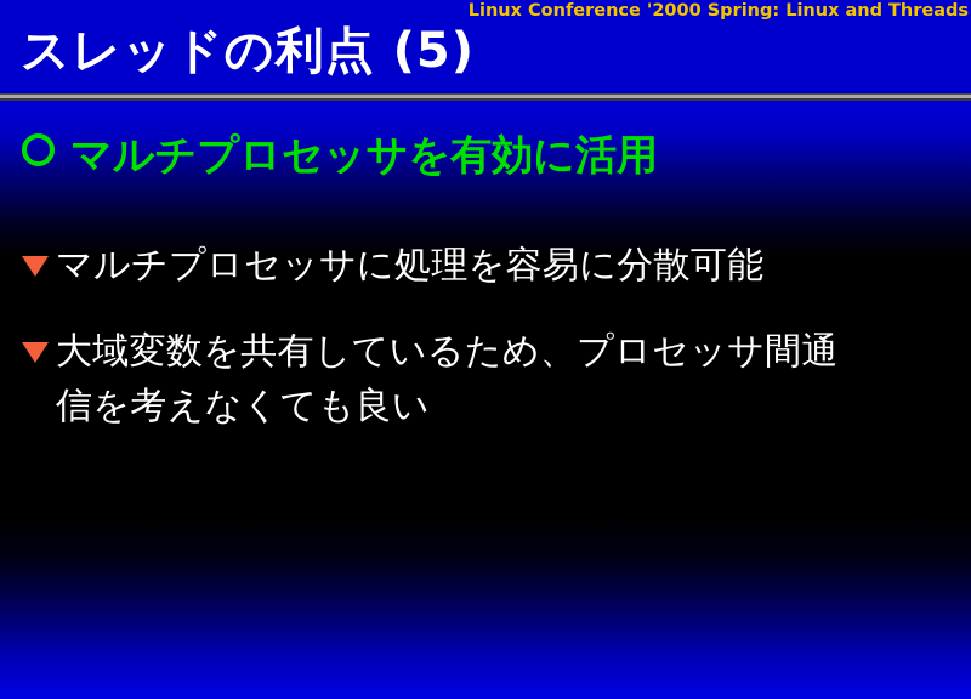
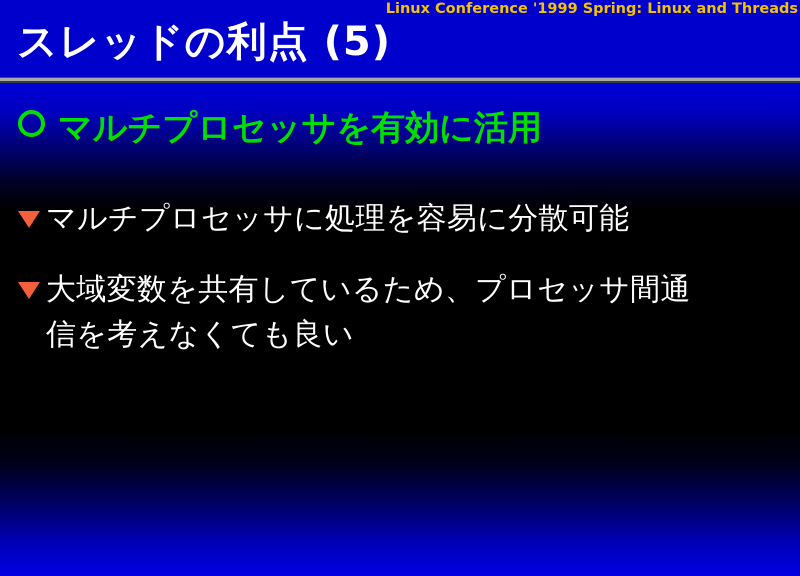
- Linux Conference '2000 Spring: Linux and Threads
+ Linux Conference '1999 Spring: Linux and Threads
  スレッドの利点 (5)
  マルチプロセッサを有効に活用
  マルチプロセッサに処理を容易に分散可能
  大域変数を共有しているため、プロセッサ間通
  信を考えなくても良い
